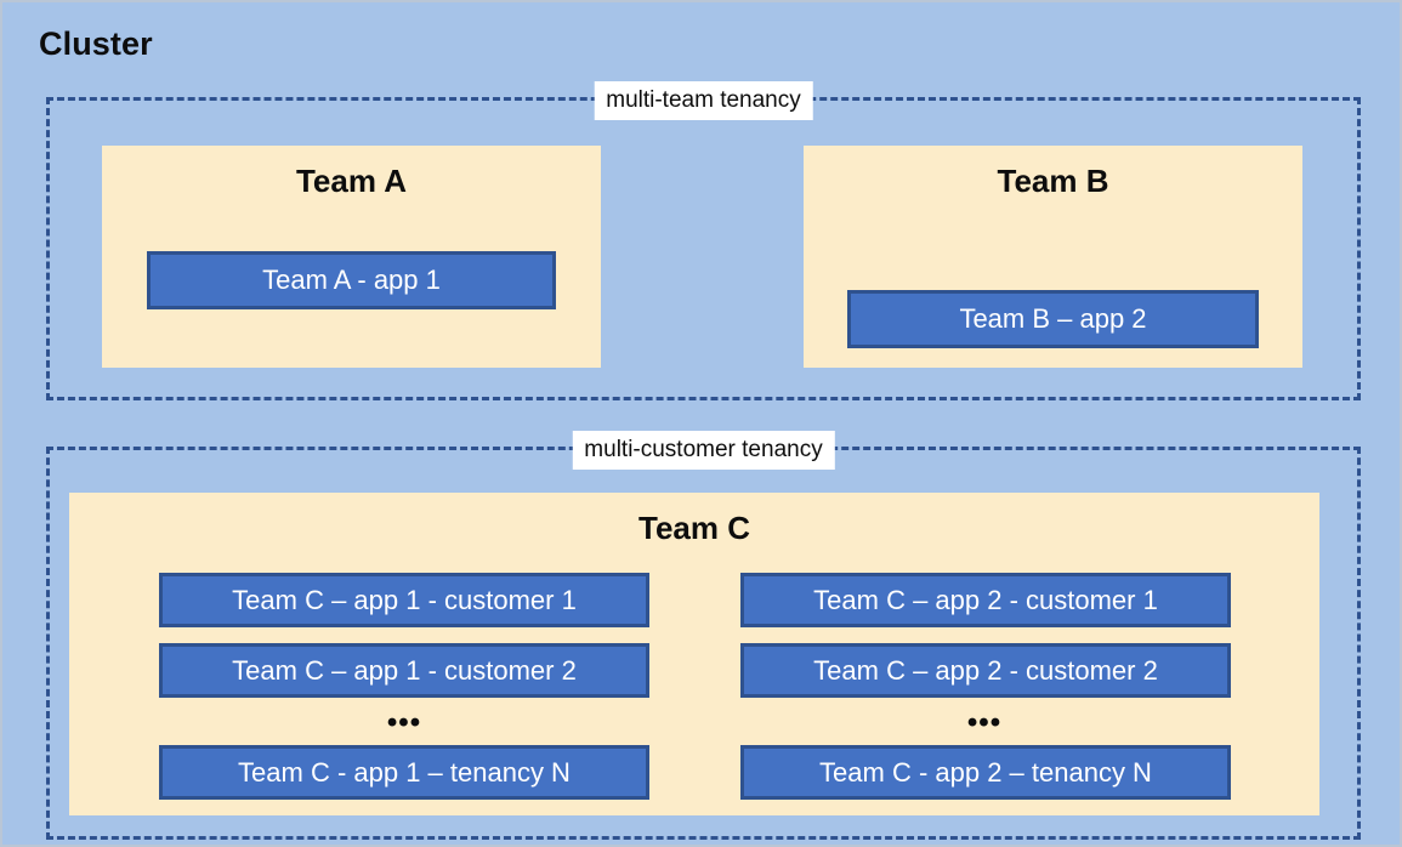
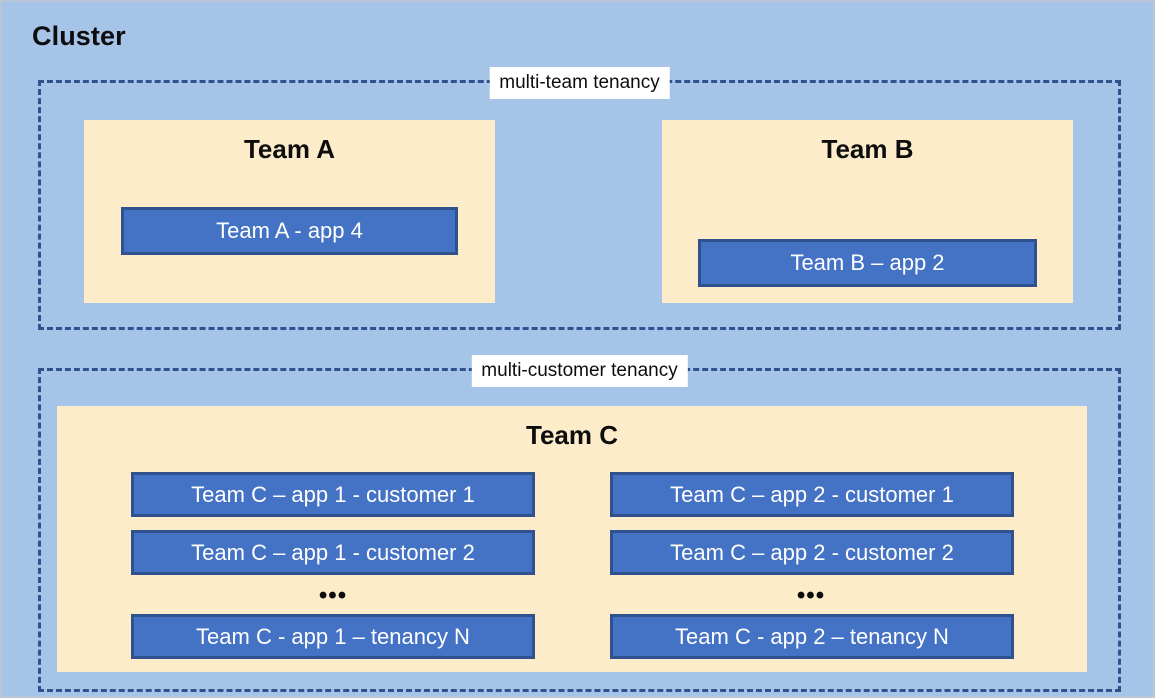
  Cluster
  multi-team tenancy
  Team A
- Team A - app 1
+ Team A - app 4
  Team B
  Team B – app 2
  multi-customer tenancy
  Team C
  Team C – app 1 - customer 1
  Team C – app 1 - customer 2
  •••
  Team C - app 1 – tenancy N
  Team C – app 2 - customer 1
  Team C – app 2 - customer 2
  •••
  Team C - app 2 – tenancy N
